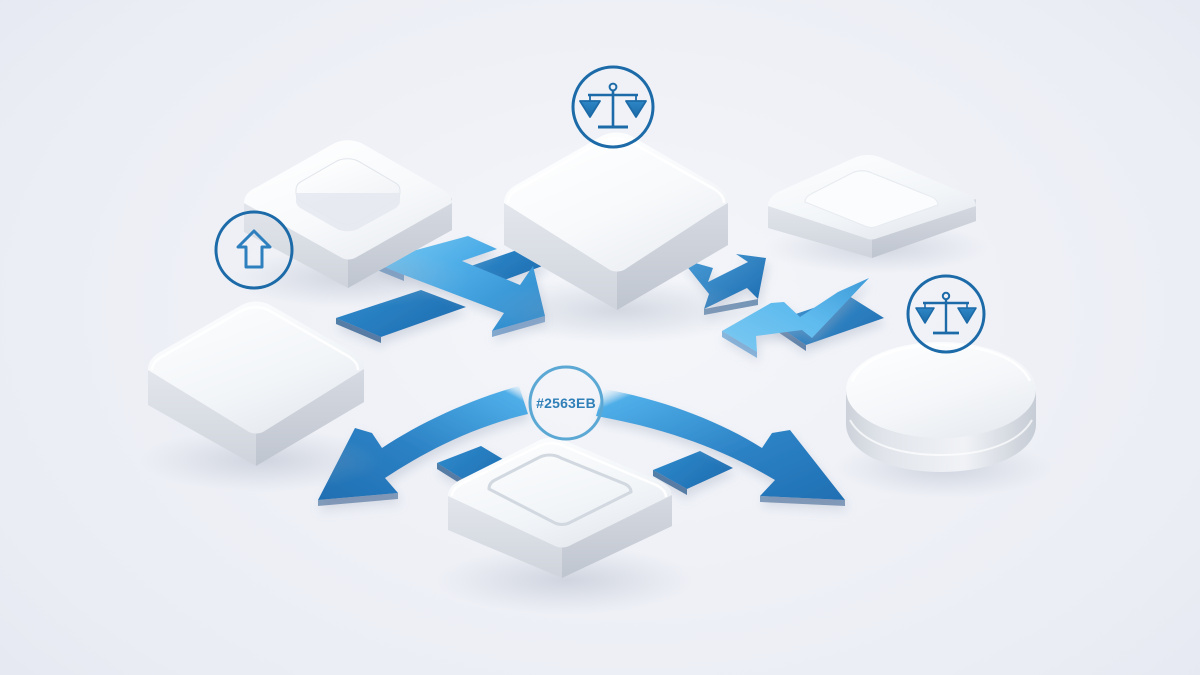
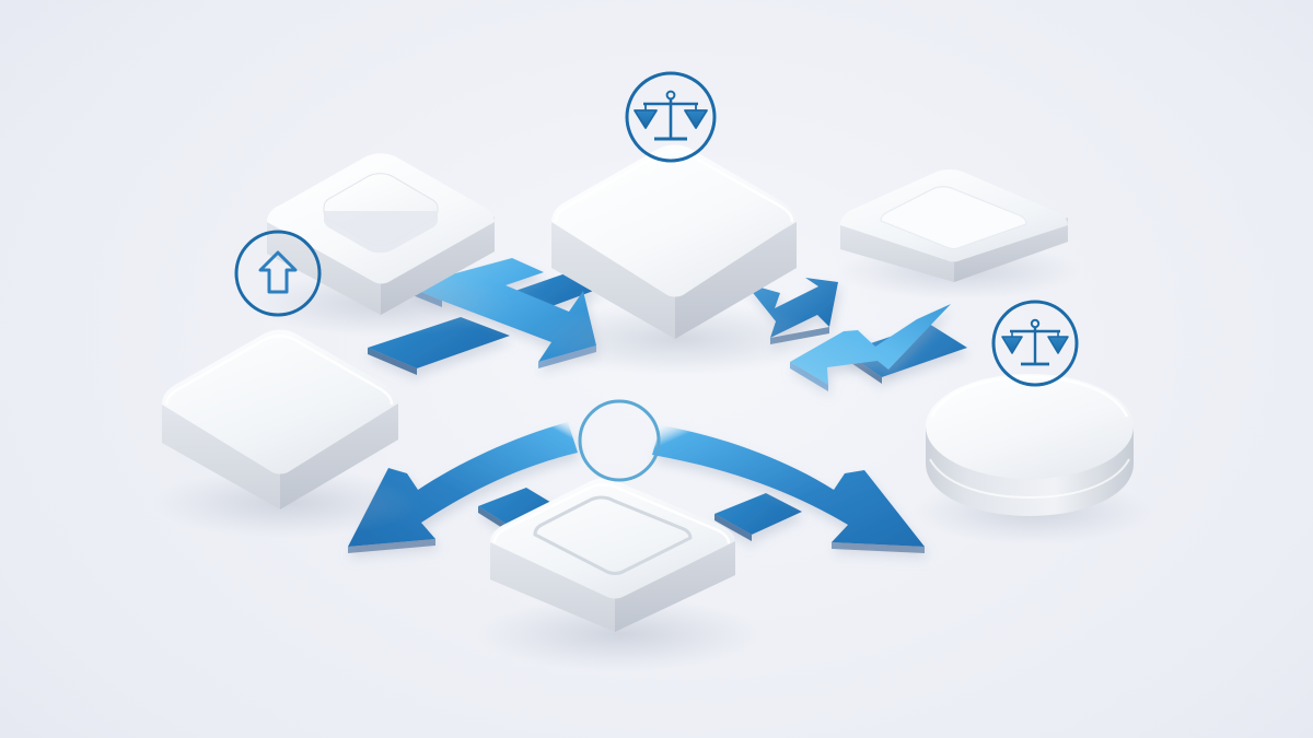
- #2563EB
